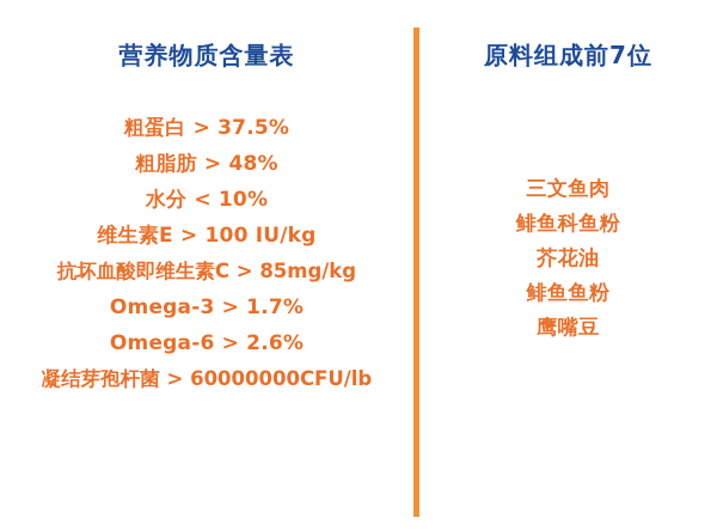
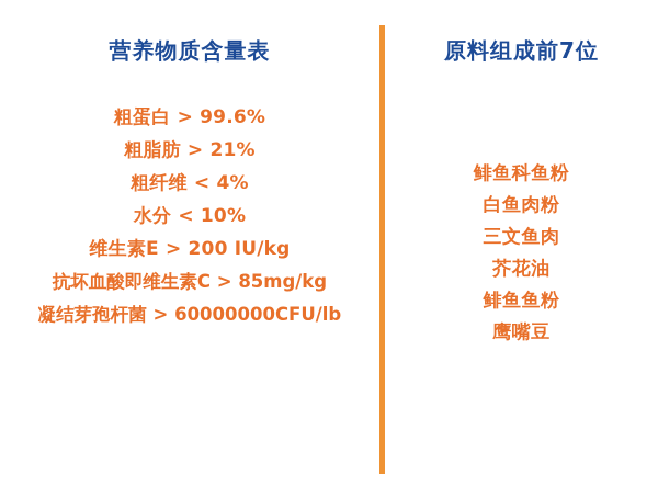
  营养物质含量表
- 粗蛋白 > 37.5%
+ 粗蛋白 > 99.6%
- 粗脂肪 > 48%
+ 粗脂肪 > 21%
+ 粗纤维 < 4%
  水分 < 10%
- 维生素E > 100 IU/kg
+ 维生素E > 200 IU/kg
  抗坏血酸即维生素C > 85mg/kg
- Omega-3 > 1.7%
- Omega-6 > 2.6%
  凝结芽孢杆菌 > 60000000CFU/lb
  原料组成前7位
- 三文鱼肉
+ 鲱鱼科鱼粉
+ 白鱼肉粉
- 鲱鱼科鱼粉
+ 三文鱼肉
  芥花油
  鲱鱼鱼粉
  鹰嘴豆
